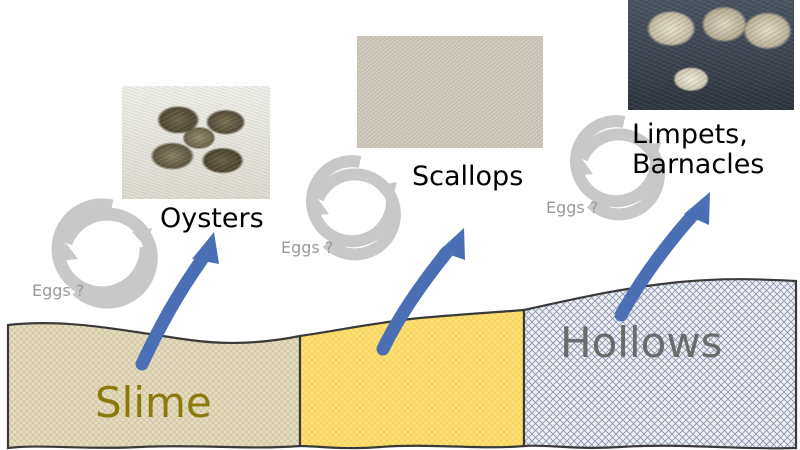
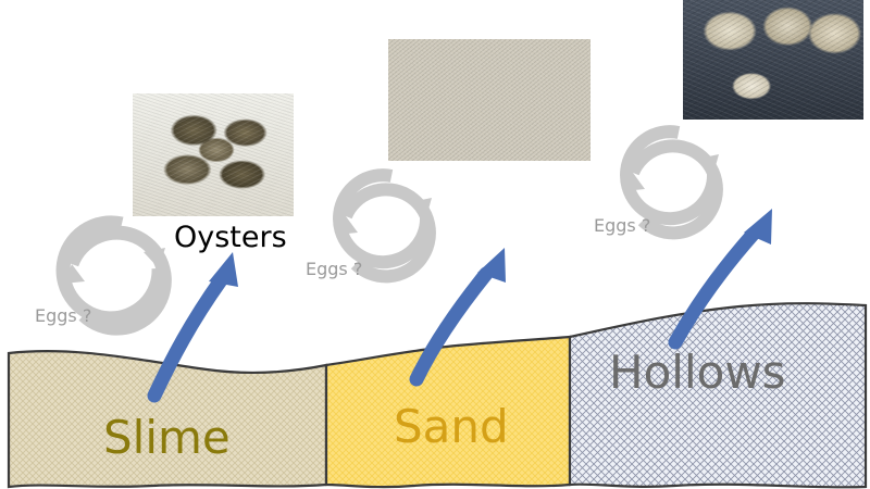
  Slime
+ Sand
  Hollows
  Oysters
- Scallops
- Limpets,
- Barnacles
  Eggs ?
  Eggs ?
  Eggs ?
